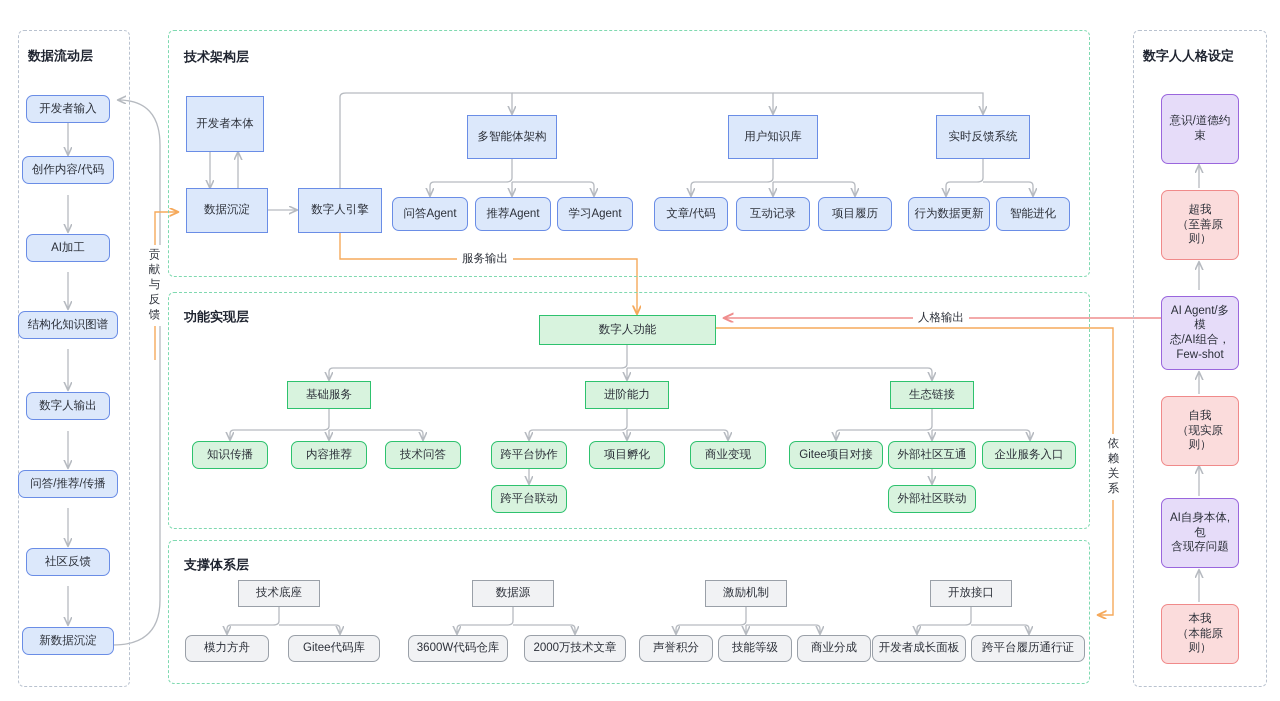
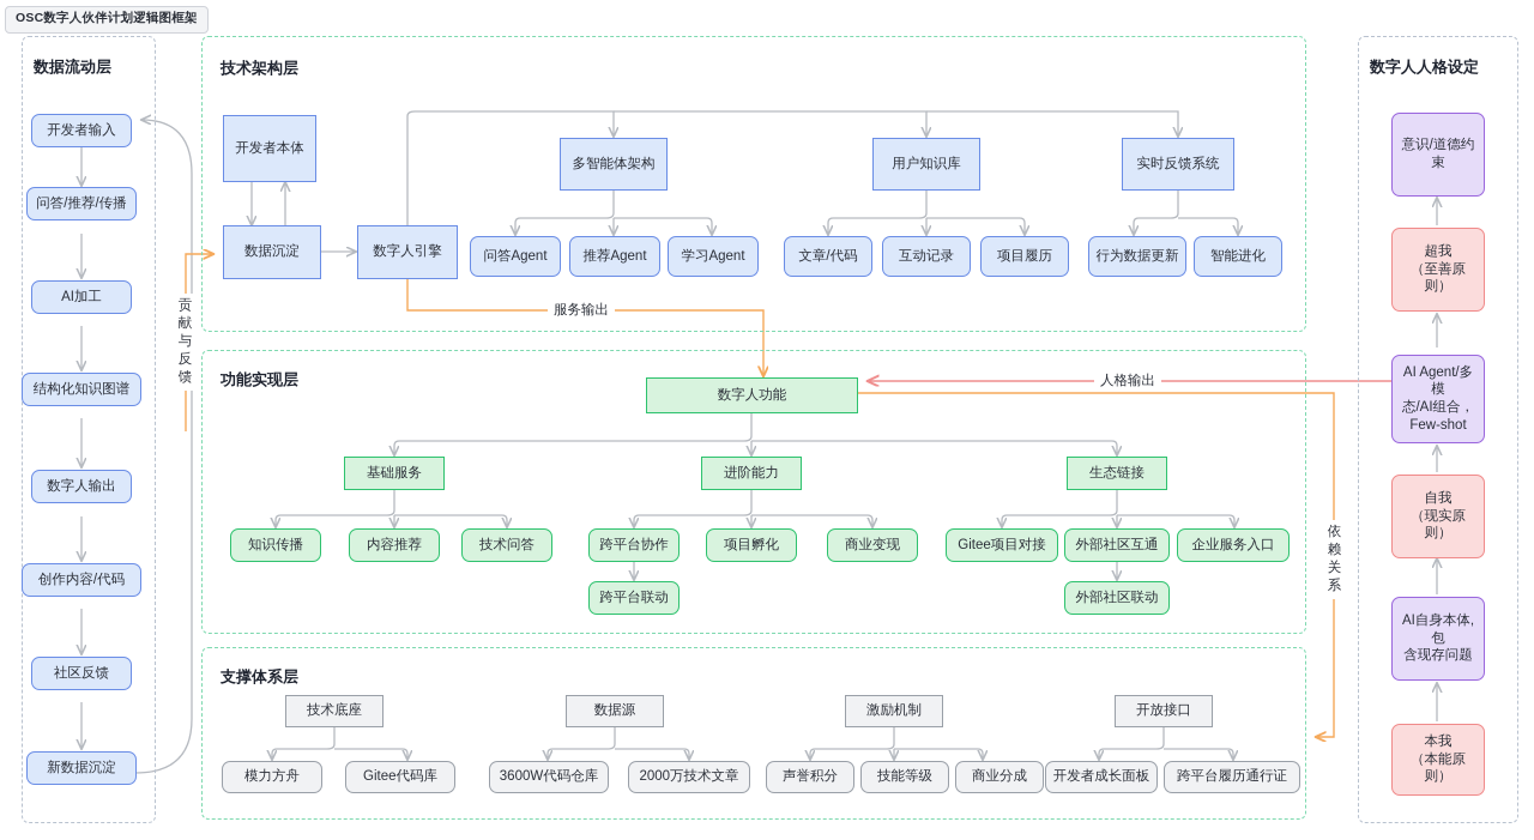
+ OSC数字人伙伴计划逻辑图框架
  数据流动层
  开发者输入
- 创作内容/代码
+ 问答/推荐/传播
  AI加工
  结构化知识图谱
  数字人输出
- 问答/推荐/传播
+ 创作内容/代码
  社区反馈
  新数据沉淀
  贡献 与反 馈
  技术架构层
  开发者本体
  数据沉淀
  数字人引擎
  多智能体架构
  用户知识库
  实时反馈系统
  问答Agent
  推荐Agent
  学习Agent
  文章/代码
  互动记录
  项目履历
  行为数据更新
  智能进化
  服务输出
  功能实现层
  数字人功能
  基础服务
  进阶能力
  生态链接
  知识传播
  内容推荐
  技术问答
  跨平台协作
  项目孵化
  商业变现
  跨平台联动
  Gitee项目对接
  外部社区互通
  企业服务入口
  外部社区联动
  人格输出
  支撑体系层
  技术底座
  数据源
  激励机制
  开放接口
  模力方舟
  Gitee代码库
  3600W代码仓库
  2000万技术文章
  声誉积分
  技能等级
  商业分成
  开发者成长面板
  跨平台履历通行证
  依赖 关系
  数字人人格设定
  意识/道德约束
  超我
  （至善原则）
  AI Agent/多模
  态/AI组合，
  Few-shot
  自我
  （现实原则）
  AI自身本体,包
  含现存问题
  本我
  （本能原则）
